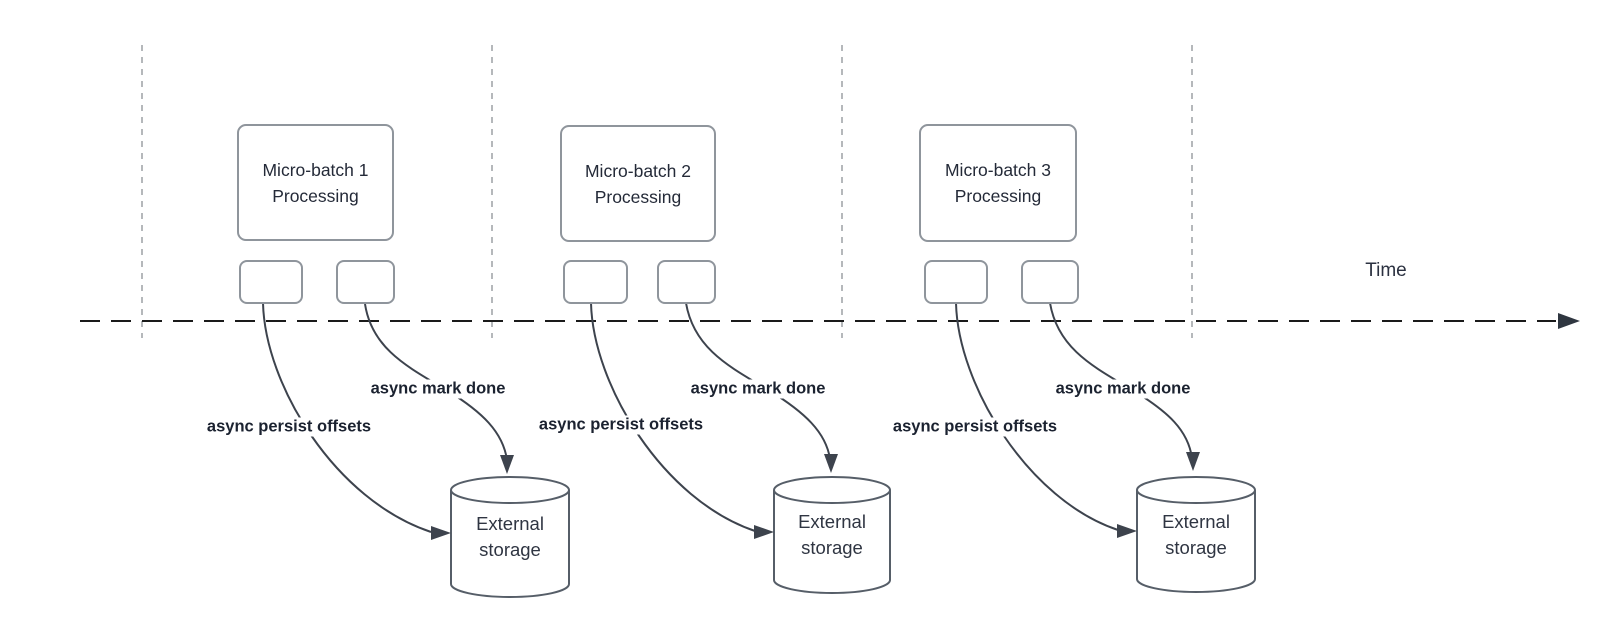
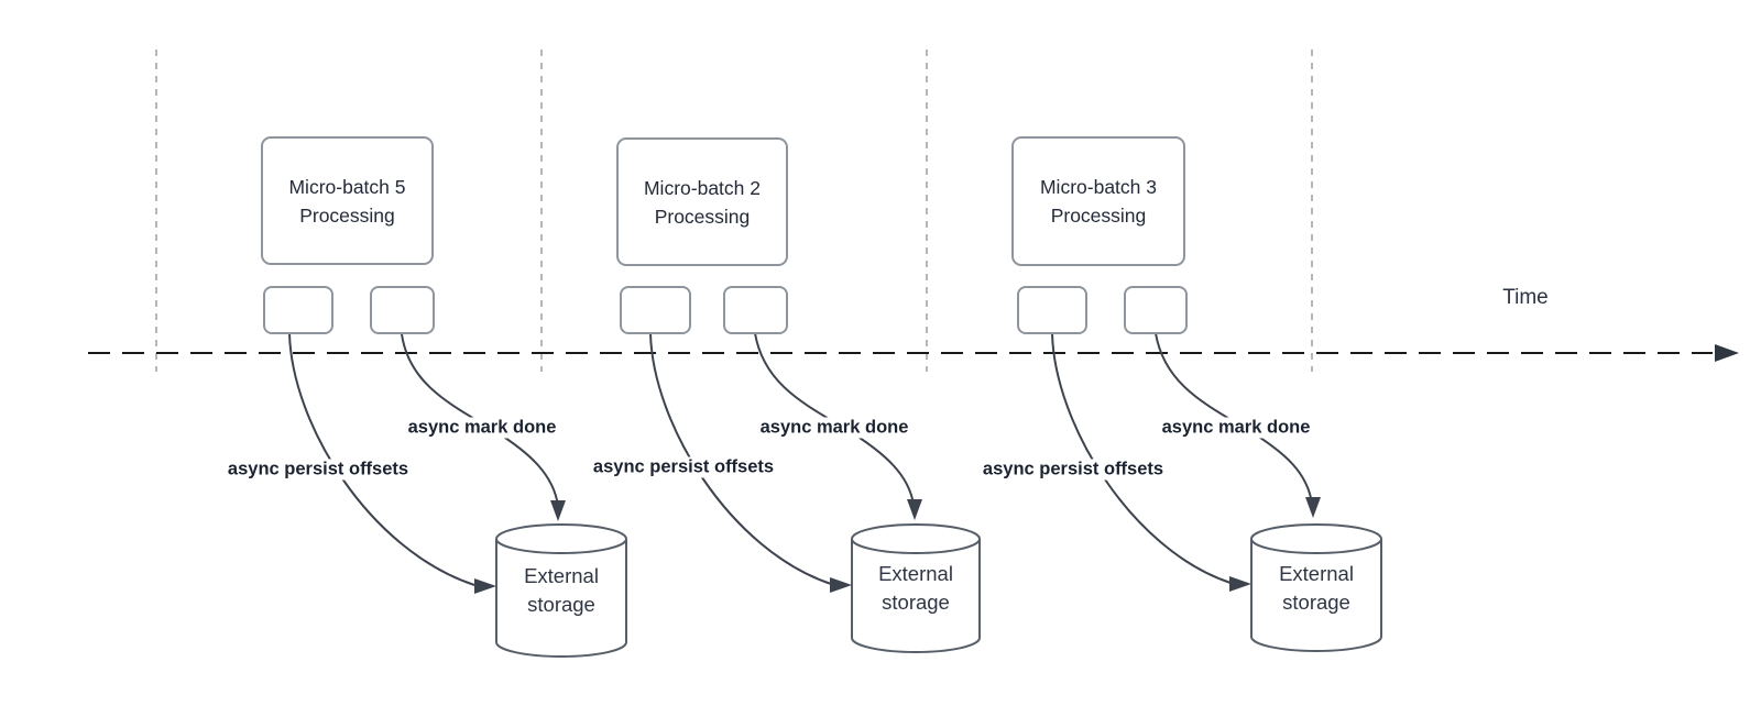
- Micro-batch 1
+ Micro-batch 5
  Processing
  async persist offsets
  async mark done
  External
  storage
  Micro-batch 2
  Processing
  async persist offsets
  async mark done
  External
  storage
  Micro-batch 3
  Processing
  async persist offsets
  async mark done
  External
  storage
  Time
